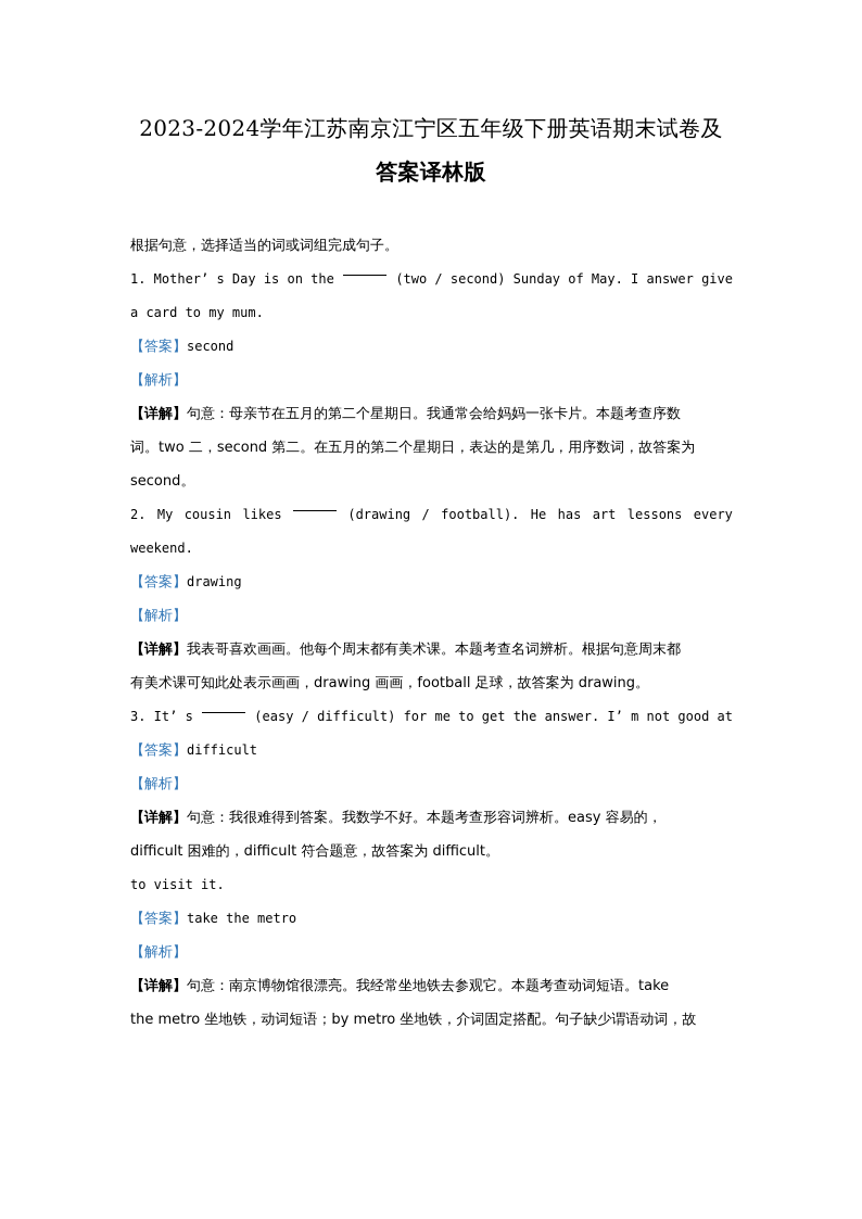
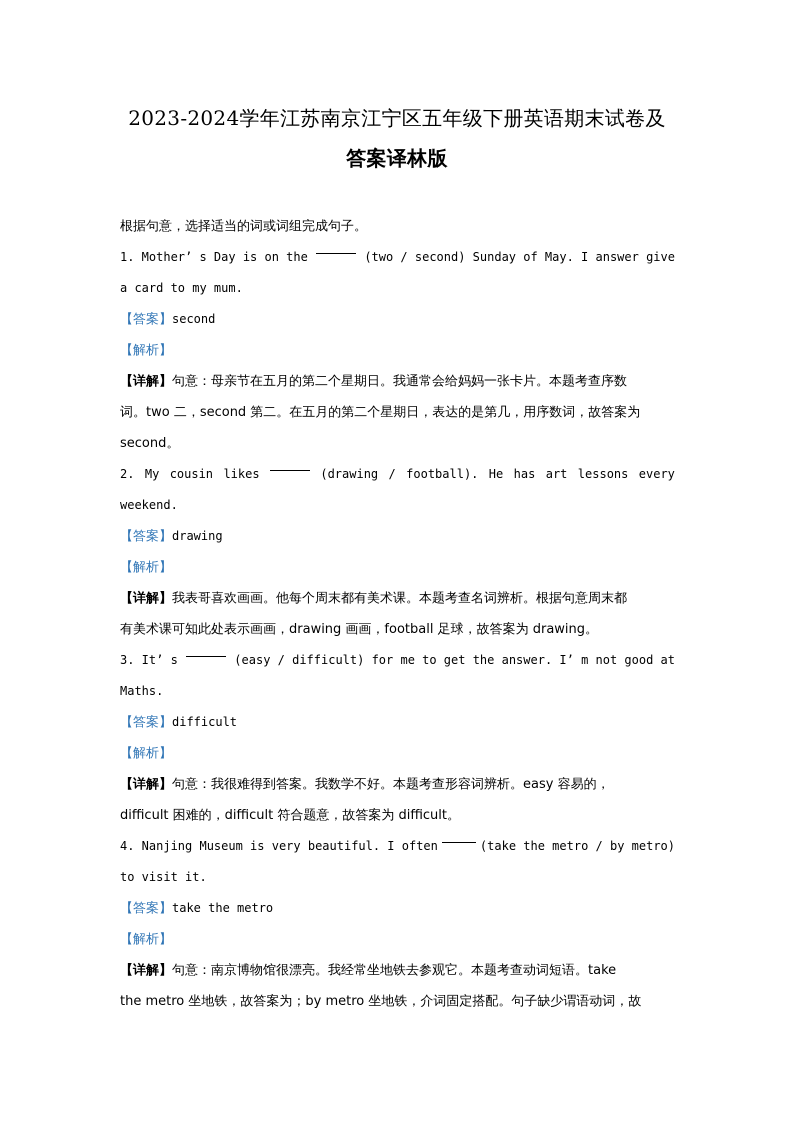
  2023-2024学年江苏南京江宁区五年级下册英语期末试卷及
  答案译林版
  根据句意，选择适当的词或词组完成句子。
  1. Mother’ s Day is on the
  (two / second) Sunday of May. I answer give
  a card to my mum.
  【答案】second
  【解析】
  【详解】句意：母亲节在五月的第二个星期日。我通常会给妈妈一张卡片。本题考查序数
  词。two 二，second 第二。在五月的第二个星期日，表达的是第几，用序数词，故答案为
  second。
  2.
  My
  cousin
  likes
  (drawing
  /
  football).
  He
  has
  art
  lessons
  every
  weekend.
  【答案】drawing
  【解析】
  【详解】我表哥喜欢画画。他每个周末都有美术课。本题考查名词辨析。根据句意周末都
  有美术课可知此处表示画画，drawing 画画，football 足球，故答案为 drawing。
  3. It’ s
  (easy / difficult) for me to get the answer. I’ m not good at
+ Maths.
  【答案】difficult
  【解析】
  【详解】句意：我很难得到答案。我数学不好。本题考查形容词辨析。easy 容易的，
  difficult 困难的，difficult 符合题意，故答案为 difficult。
+ 4. Nanjing Museum is very beautiful. I often
+ (take the metro / by metro)
  to visit it.
  【答案】take the metro
  【解析】
  【详解】句意：南京博物馆很漂亮。我经常坐地铁去参观它。本题考查动词短语。take
- the metro 坐地铁，动词短语；by metro 坐地铁，介词固定搭配。句子缺少谓语动词，故
+ the metro 坐地铁，故答案为；by metro 坐地铁，介词固定搭配。句子缺少谓语动词，故
